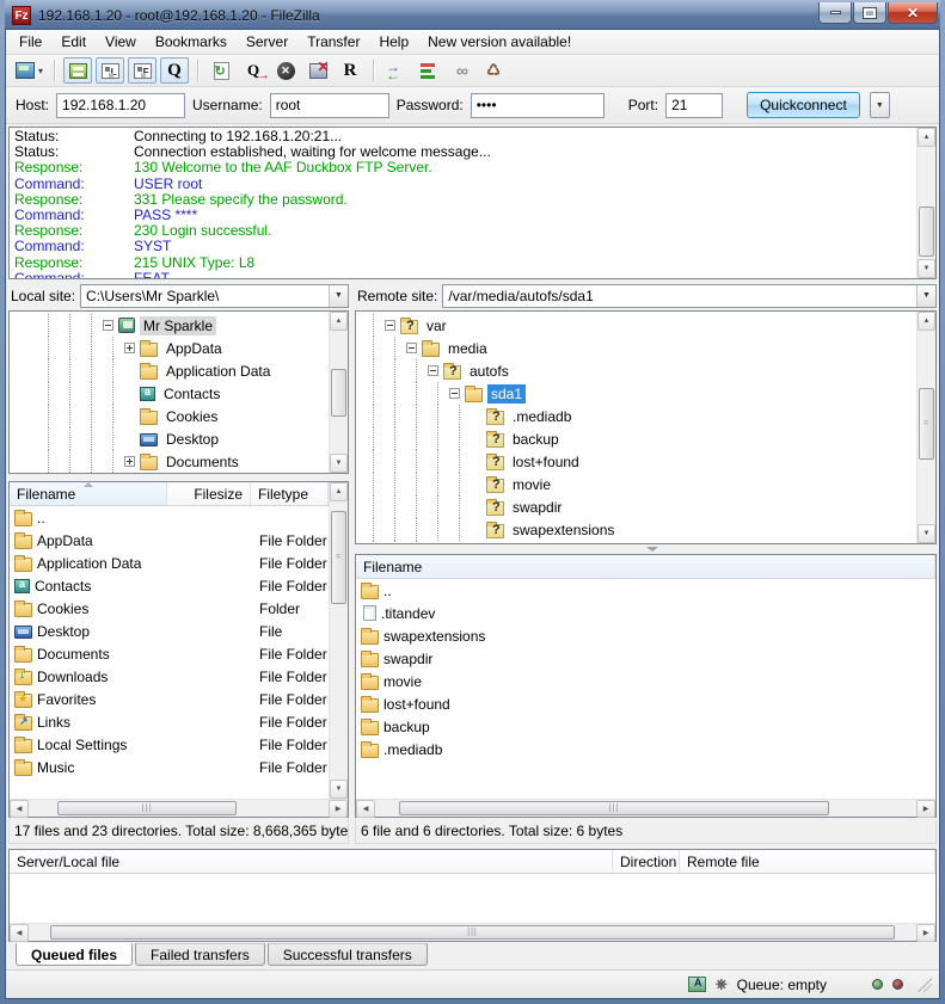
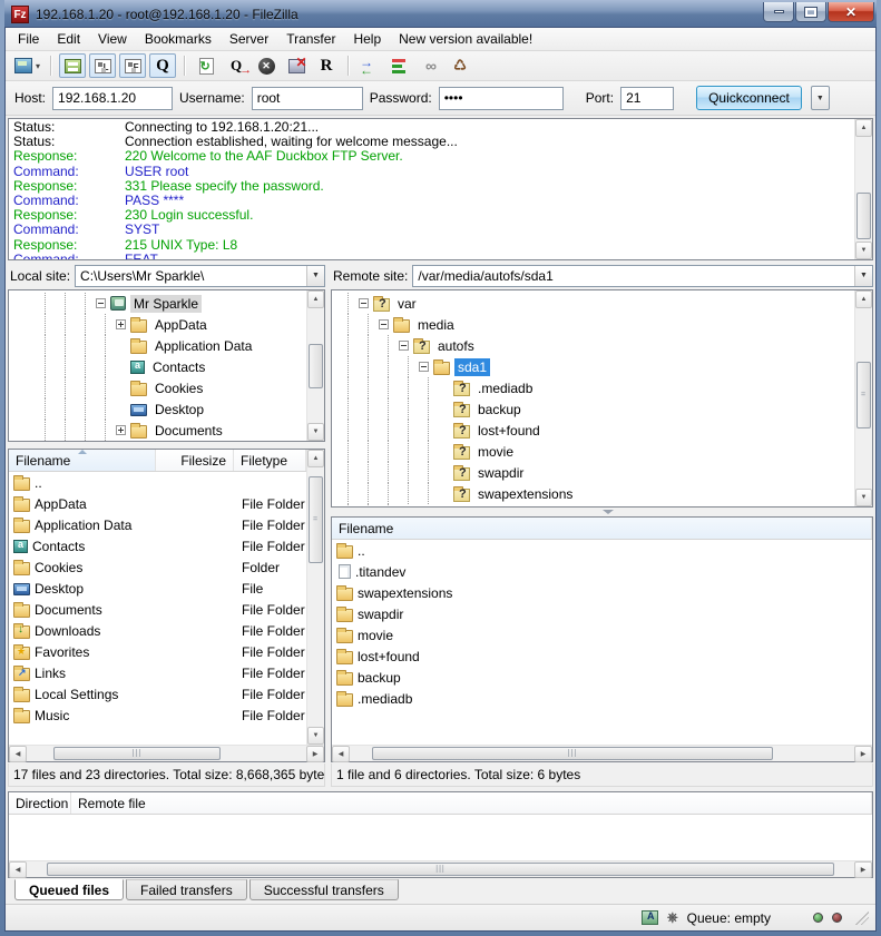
  Fz
  192.168.1.20 - root@192.168.1.20 - FileZilla
  ✕
  File
  Edit
  View
  Bookmarks
  Server
  Transfer
  Help
  New version available!
  ▾
  L
  F
  Q
  Q
  ✕
  R
  ∞
  ♺
  Host:
  192.168.1.20
  Username:
  root
  Password:
  ••••
  Port:
  21
  Quickconnect
  Status:
  Connecting to 192.168.1.20:21...
  Status:
  Connection established, waiting for welcome message...
  Response:
- 130 Welcome to the AAF Duckbox FTP Server.
+ 220 Welcome to the AAF Duckbox FTP Server.
  Command:
  USER root
  Response:
  331 Please specify the password.
  Command:
  PASS ****
  Response:
  230 Login successful.
  Command:
  SYST
  Response:
  215 UNIX Type: L8
  Command:
  FEAT
  Local site:
  C:\Users\Mr Sparkle\
  Mr Sparkle
  AppData
  Application Data
  Contacts
  Cookies
  Desktop
  Documents
  Filename
  Filesize
  Filetype
  ..
  AppData
  File Folder
  Application Data
  File Folder
  Contacts
  File Folder
  Cookies
  Folder
  Desktop
  File
  Documents
  File Folder
  Downloads
  File Folder
  Favorites
  File Folder
  Links
  File Folder
  Local Settings
  File Folder
  Music
  File Folder
  17 files and 23 directories. Total size: 8,668,365 byte
  Remote site:
  /var/media/autofs/sda1
  var
  media
  autofs
  sda1
  .mediadb
  backup
  lost+found
  movie
  swapdir
  swapextensions
  Filename
  ..
  .titandev
  swapextensions
  swapdir
  movie
  lost+found
  backup
  .mediadb
- 6 file and 6 directories. Total size: 6 bytes
+ 1 file and 6 directories. Total size: 6 bytes
- Server/Local file
  Direction
  Remote file
  Queued files
  Failed transfers
  Successful transfers
  ⎈
  Queue: empty
